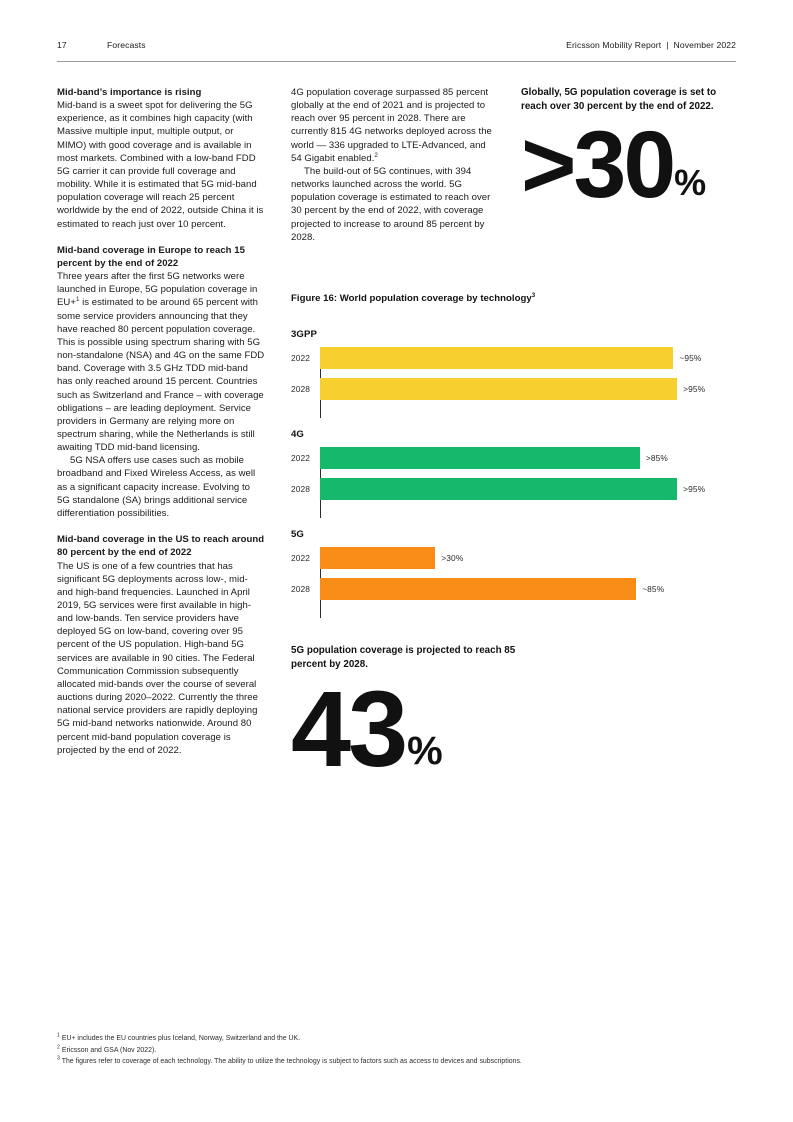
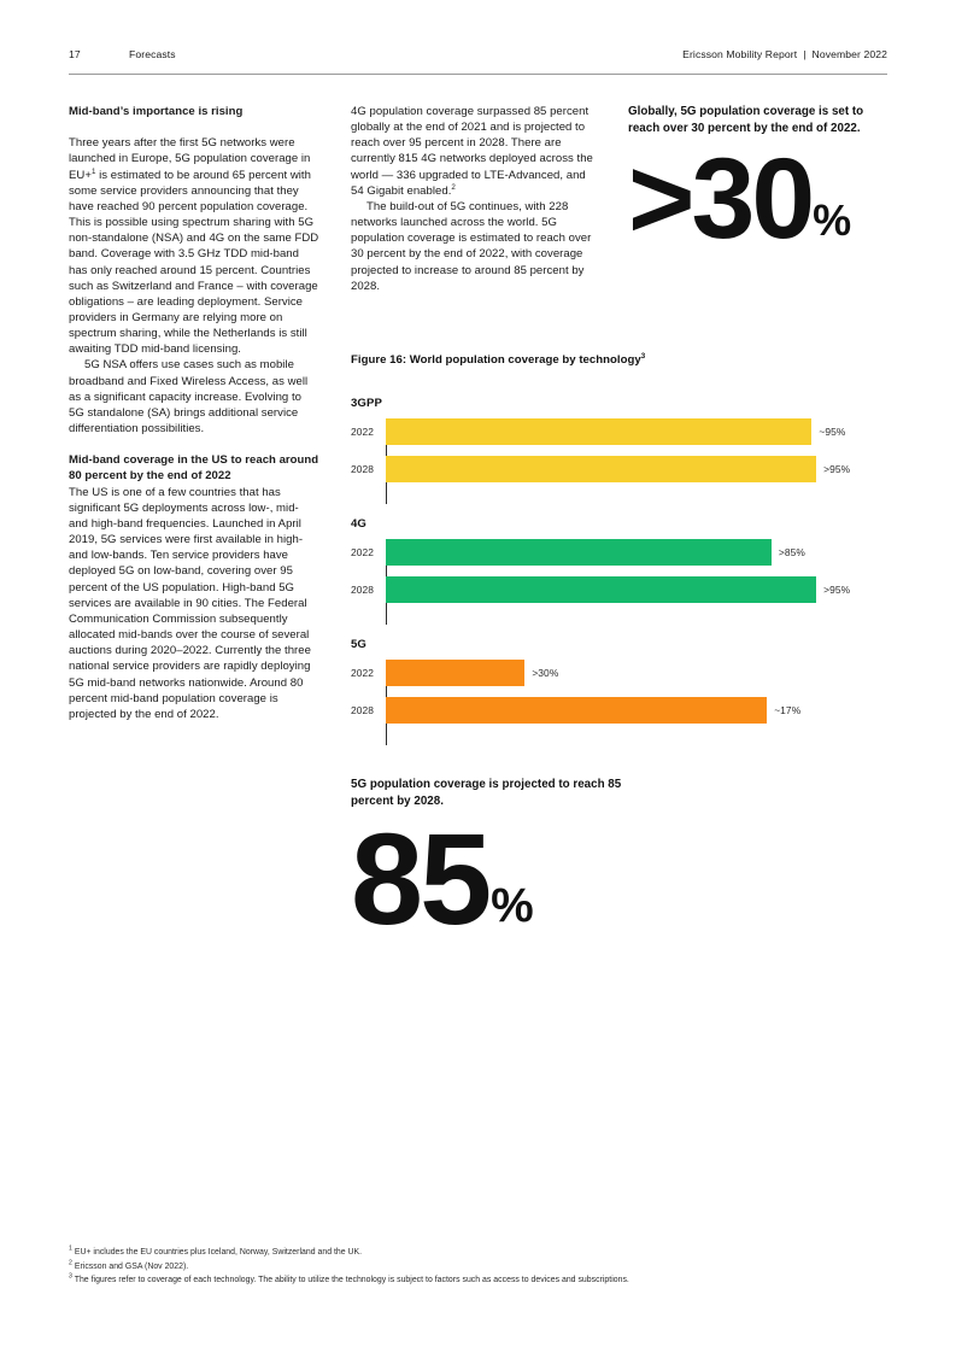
  17
  Forecasts
  Ericsson Mobility Report | November 2022
  Mid-band’s importance is rising
- Mid-band is a sweet spot for delivering the 5G experience, as it combines high capacity (with Massive multiple input, multiple output, or MIMO) with good coverage and is available in most markets. Combined with a low-band FDD 5G carrier it can provide full coverage and mobility. While it is estimated that 5G mid-band population coverage will reach 25 percent worldwide by the end of 2022, outside China it is estimated to reach just over 10 percent.
- Mid-band coverage in Europe to reach 15 percent by the end of 2022
- Three years after the first 5G networks were launched in Europe, 5G population coverage in EU+ is estimated to be around 65 percent with some service providers announcing that they have reached 80 percent population coverage. This is possible using spectrum sharing with 5G non-standalone (NSA) and 4G on the same FDD band. Coverage with 3.5 GHz TDD mid-band has only reached around 15 percent. Countries such as Switzerland and France – with coverage obligations – are leading deployment. Service providers in Germany are relying more on spectrum sharing, while the Netherlands is still awaiting TDD mid-band licensing.
+ Three years after the first 5G networks were launched in Europe, 5G population coverage in EU+ is estimated to be around 65 percent with some service providers announcing that they have reached 90 percent population coverage. This is possible using spectrum sharing with 5G non-standalone (NSA) and 4G on the same FDD band. Coverage with 3.5 GHz TDD mid-band has only reached around 15 percent. Countries such as Switzerland and France – with coverage obligations – are leading deployment. Service providers in Germany are relying more on spectrum sharing, while the Netherlands is still awaiting TDD mid-band licensing.
  5G NSA offers use cases such as mobile broadband and Fixed Wireless Access, as well as a significant capacity increase. Evolving to 5G standalone (SA) brings additional service differentiation possibilities.
  Mid-band coverage in the US to reach around 80 percent by the end of 2022
  The US is one of a few countries that has significant 5G deployments across low-, mid- and high-band frequencies. Launched in April 2019, 5G services were first available in high- and low-bands. Ten service providers have deployed 5G on low-band, covering over 95 percent of the US population. High-band 5G services are available in 90 cities. The Federal Communication Commission subsequently allocated mid-bands over the course of several auctions during 2020–2022. Currently the three national service providers are rapidly deploying 5G mid-band networks nationwide. Around 80 percent mid-band population coverage is projected by the end of 2022.
  4G population coverage surpassed 85 percent globally at the end of 2021 and is projected to reach over 95 percent in 2028. There are currently 815 4G networks deployed across the world — 336 upgraded to LTE-Advanced, and 54 Gigabit enabled.
- The build-out of 5G continues, with 394 networks launched across the world. 5G population coverage is estimated to reach over 30 percent by the end of 2022, with coverage projected to increase to around 85 percent by 2028.
+ The build-out of 5G continues, with 228 networks launched across the world. 5G population coverage is estimated to reach over 30 percent by the end of 2022, with coverage projected to increase to around 85 percent by 2028.
  Globally, 5G population coverage is set to reach over 30 percent by the end of 2022.
  >30
  %
  Figure 16: World population coverage by technology
  3GPP
  2022
  ~95%
  2028
  >95%
  4G
  2022
  >85%
  2028
  >95%
  5G
  2022
  >30%
  2028
- ~85%
+ ~17%
  5G population coverage is projected to reach 85 percent by 2028.
- 43
+ 85
  %
